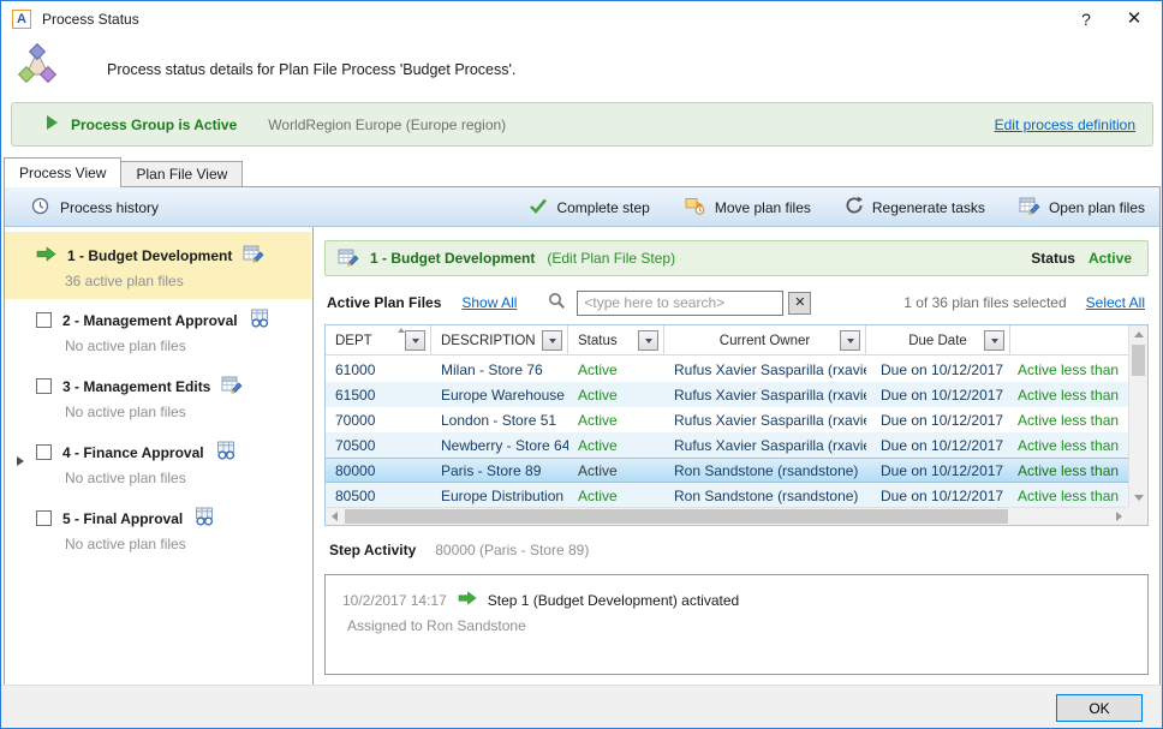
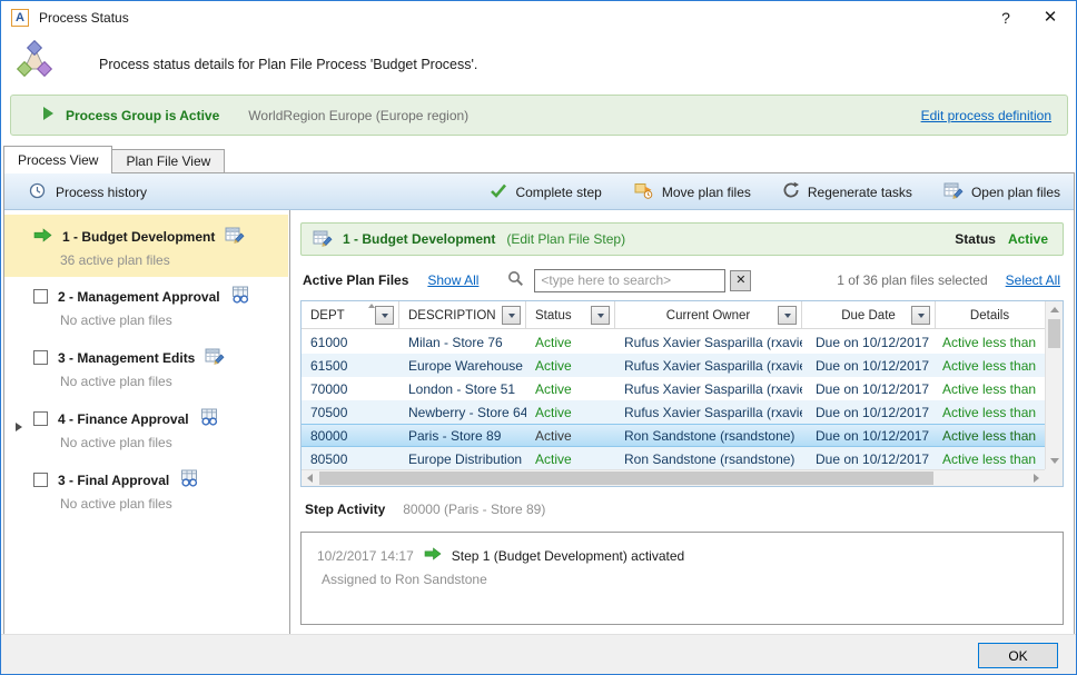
  A
  Process Status
  ?
  ✕
  Process status details for Plan File Process 'Budget Process'.
  Process Group is Active
  WorldRegion Europe (Europe region)
  Edit process definition
  Process View
  Plan File View
  Process history
  Complete step
  Move plan files
  Regenerate tasks
  Open plan files
  1 - Budget Development
  36 active plan files
  2 - Management Approval
  No active plan files
  3 - Management Edits
  No active plan files
  4 - Finance Approval
  No active plan files
- 5 - Final Approval
+ 3 - Final Approval
  No active plan files
  1 - Budget Development
  (Edit Plan File Step)
  Status
  Active
  Active Plan Files
  Show All
  <type here to search>
  ✕
  1 of 36 plan files selected
  Select All
  DEPT
  DESCRIPTION
  Status
  Current Owner
  Due Date
+ Details
  61000
  Milan - Store 76
  Active
  Rufus Xavier Sasparilla (rxavi
  Due on 10/12/2017
  Active less than
  61500
  Europe Warehouse
  Active
  Rufus Xavier Sasparilla (rxavi
  Due on 10/12/2017
  Active less than
  70000
  London - Store 51
  Active
  Rufus Xavier Sasparilla (rxavi
  Due on 10/12/2017
  Active less than
  70500
  Newberry - Store 64
  Active
  Rufus Xavier Sasparilla (rxavi
  Due on 10/12/2017
  Active less than
  80000
  Paris - Store 89
  Active
  Ron Sandstone (rsandstone)
  Due on 10/12/2017
  Active less than
  80500
  Europe Distribution
  Active
  Ron Sandstone (rsandstone)
  Due on 10/12/2017
  Active less than
  Step Activity
  80000 (Paris - Store 89)
  10/2/2017 14:17
  Step 1 (Budget Development) activated
  Assigned to Ron Sandstone
  OK
